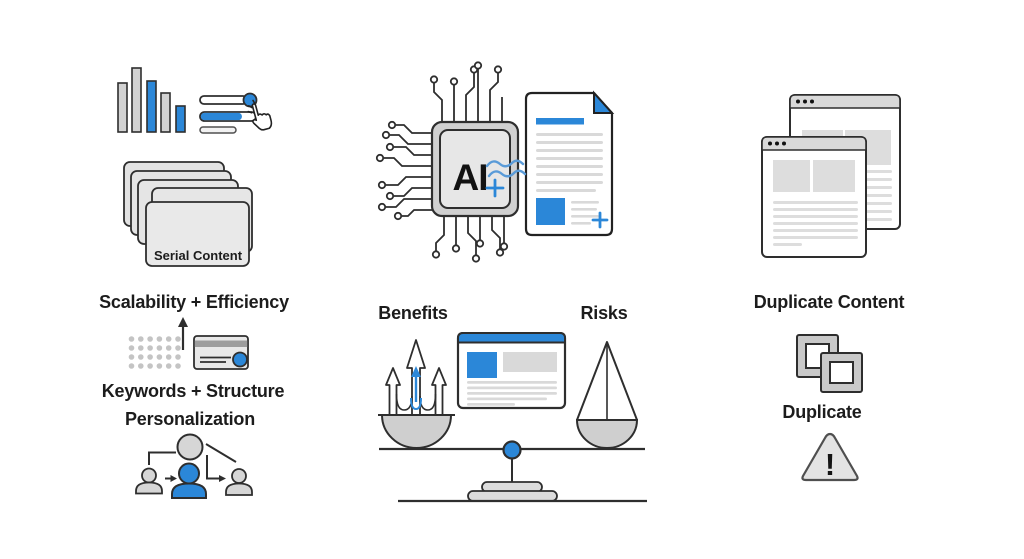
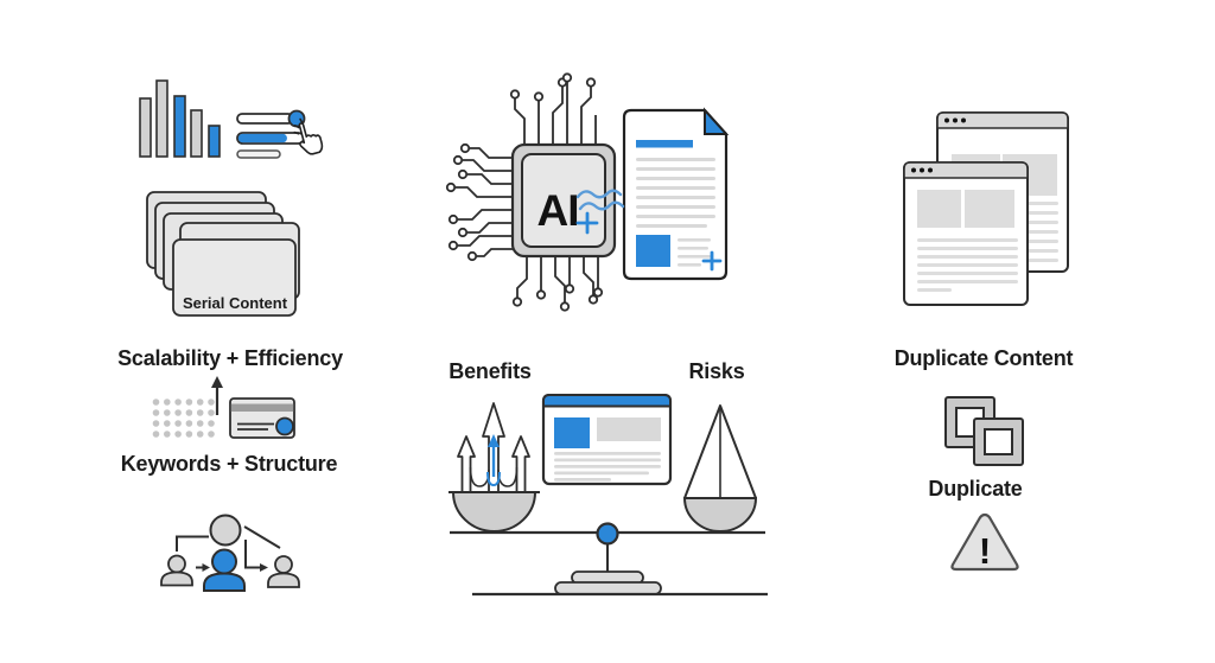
  Serial Content
  Scalability + Efficiency
  Keywords + Structure
- Personalization
  AI
  Benefits
  Risks
  Duplicate Content
  Duplicate
  !
